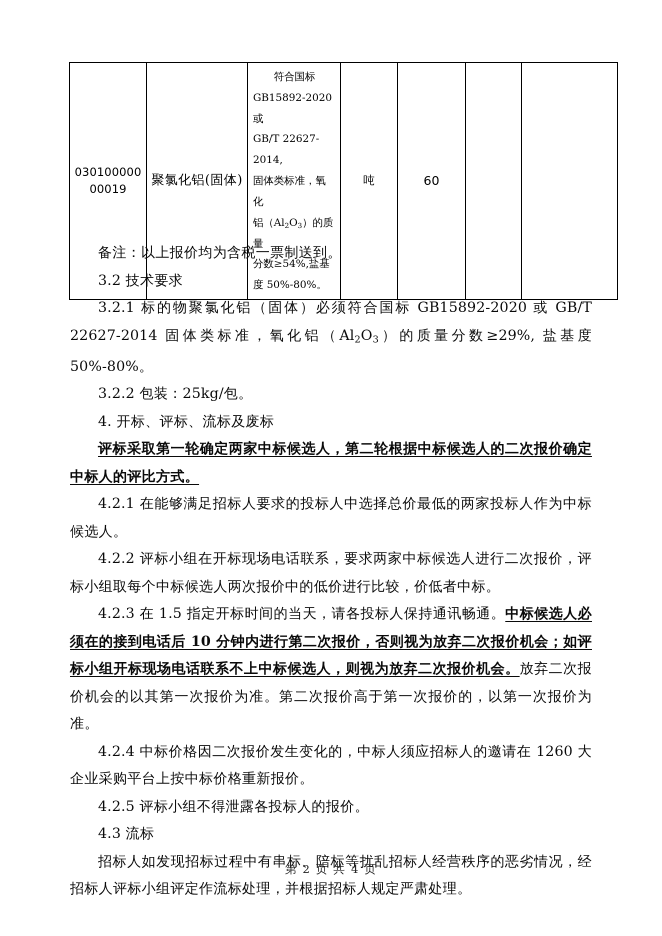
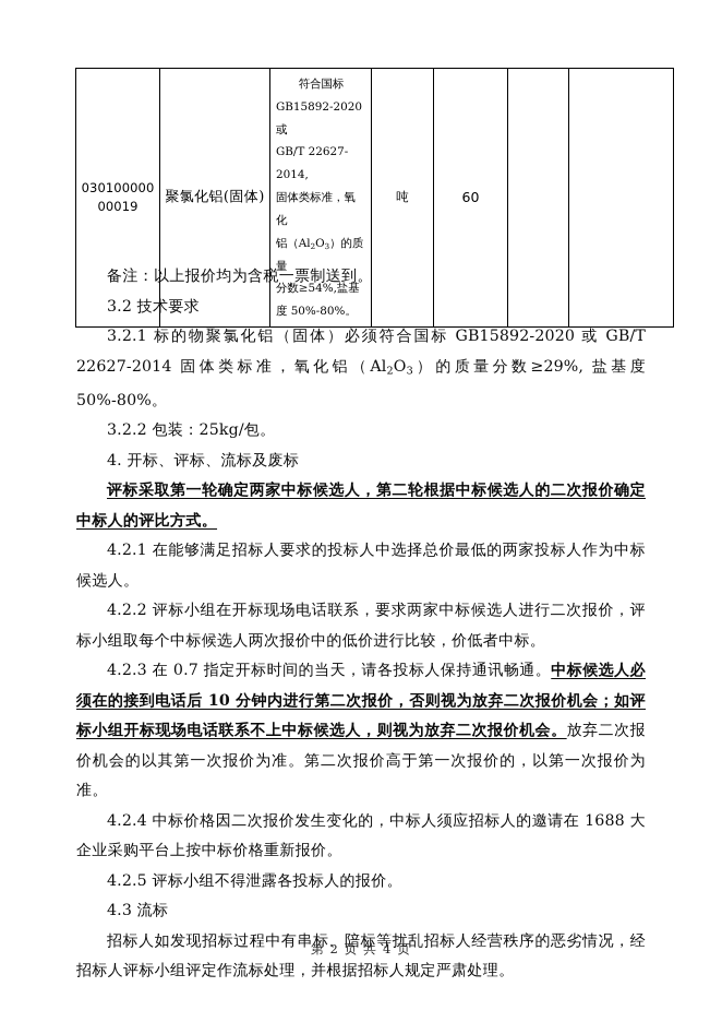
  030100000 00019	聚氯化铝(固体)	符合国标 GB15892-2020 或 GB/T 22627-2014, 固体类标准，氧化 铝（Al2O3）的质量 分数≥54%,盐基 度 50%-80%。	吨	60
  备注：以上报价均为含税一票制送到。
  3.2 技术要求
  3.2.1 标的物聚氯化铝（固体）必须符合国标 GB15892-2020 或 GB/T 22627-2014 固体类标准，氧化铝（Al2O3）的质量分数≥29%, 盐基度 50%-80%。
  3.2.2 包装：25kg/包。
  4. 开标、评标、流标及废标
  评标采取第一轮确定两家中标候选人，第二轮根据中标候选人的二次报价确定中标人的评比方式。
  4.2.1 在能够满足招标人要求的投标人中选择总价最低的两家投标人作为中标候选人。
  4.2.2 评标小组在开标现场电话联系，要求两家中标候选人进行二次报价，评标小组取每个中标候选人两次报价中的低价进行比较，价低者中标。
- 4.2.3 在 1.5 指定开标时间的当天，请各投标人保持通讯畅通。中标候选人必须在的接到电话后 10 分钟内进行第二次报价，否则视为放弃二次报价机会；如评标小组开标现场电话联系不上中标候选人，则视为放弃二次报价机会。放弃二次报价机会的以其第一次报价为准。第二次报价高于第一次报价的，以第一次报价为准。
+ 4.2.3 在 0.7 指定开标时间的当天，请各投标人保持通讯畅通。中标候选人必须在的接到电话后 10 分钟内进行第二次报价，否则视为放弃二次报价机会；如评标小组开标现场电话联系不上中标候选人，则视为放弃二次报价机会。放弃二次报价机会的以其第一次报价为准。第二次报价高于第一次报价的，以第一次报价为准。
- 4.2.4 中标价格因二次报价发生变化的，中标人须应招标人的邀请在 1260 大企业采购平台上按中标价格重新报价。
+ 4.2.4 中标价格因二次报价发生变化的，中标人须应招标人的邀请在 1688 大企业采购平台上按中标价格重新报价。
  4.2.5 评标小组不得泄露各投标人的报价。
  4.3 流标
  招标人如发现招标过程中有串标、陪标等扰乱招标人经营秩序的恶劣情况，经招标人评标小组评定作流标处理，并根据招标人规定严肃处理。
  第 2 页 共 4 页
